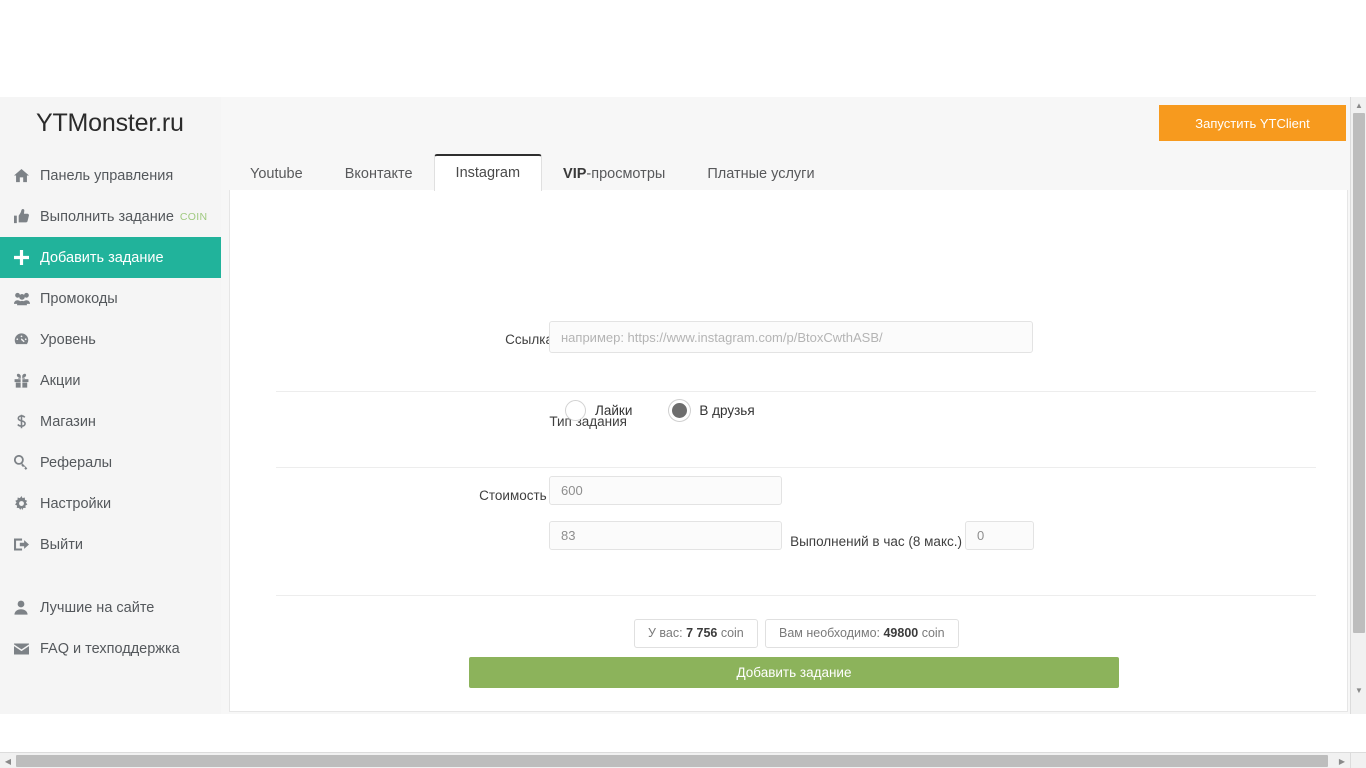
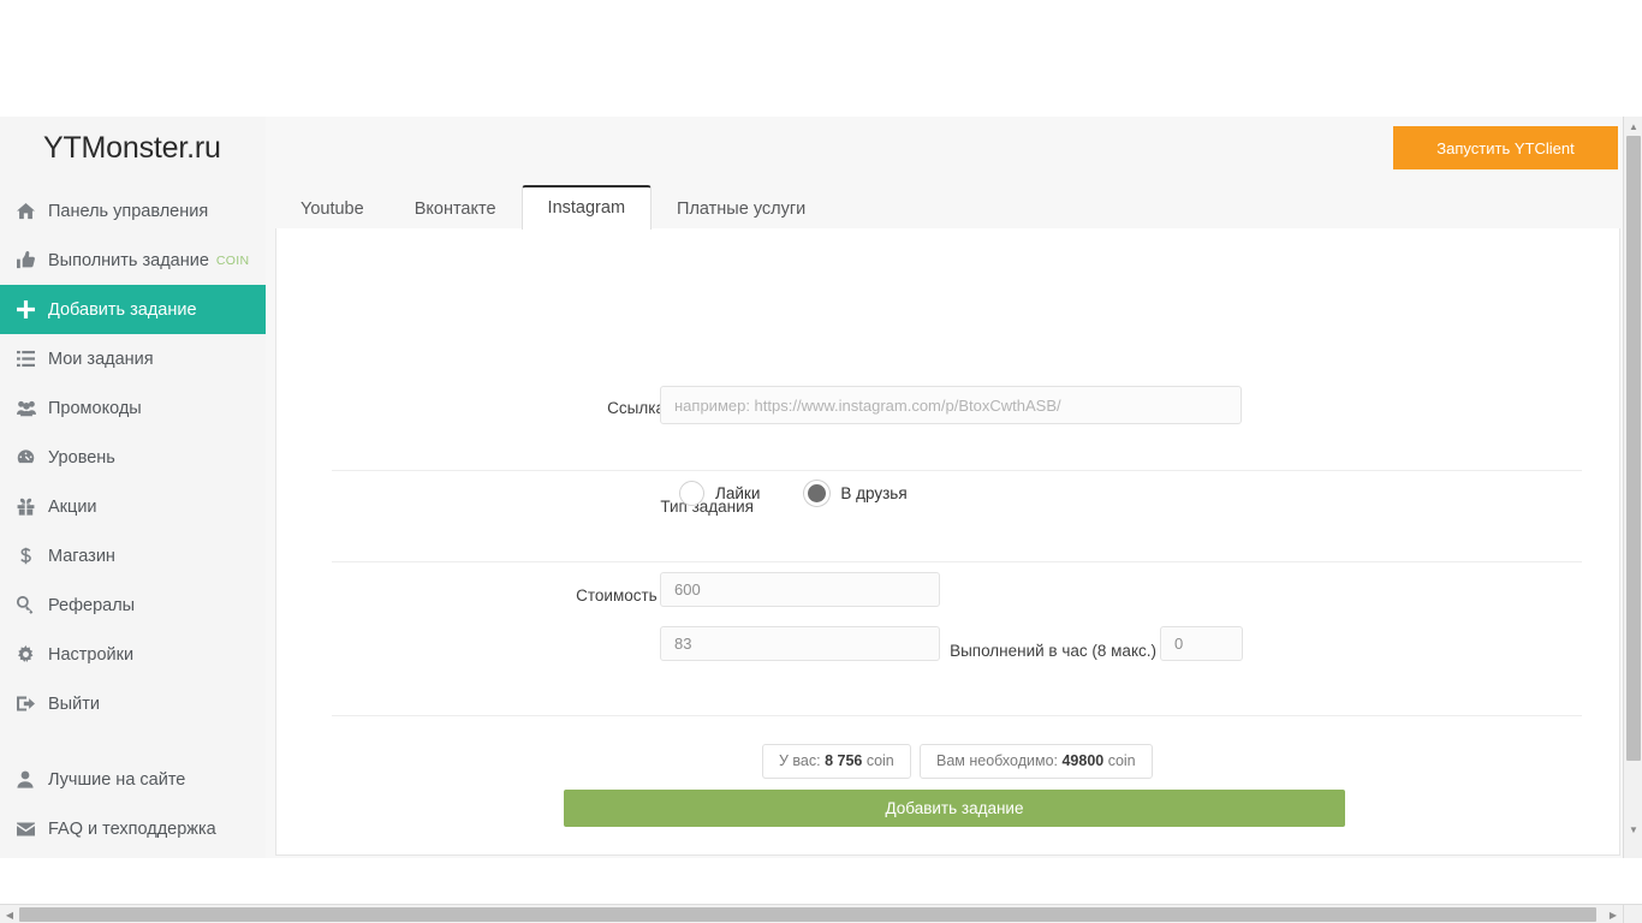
  YTMonster.ru
  Панель управления
  Выполнить задание
  COIN
  Добавить задание
+ Мои задания
  Промокоды
  Уровень
  Акции
  Магазин
  Рефералы
  Настройки
  Выйти
  Лучшие на сайте
  FAQ и техподдержка
  Youtube
  Вконтакте
  Instagram
- VIP-просмотры
  Платные услуги
  например: https://www.instagram.com/p/BtoxCwthASB/
  Тип задания
  Лайки
  В друзья
  600
  83
  Выполнений в час (8 макс.)
  0
- У вас: 7 756 coin
+ У вас: 8 756 coin
  Вам необходимо: 49800 coin
  Добавить задание
  Запустить YTClient
  ▲
  ▼
  ◀
  ▶
